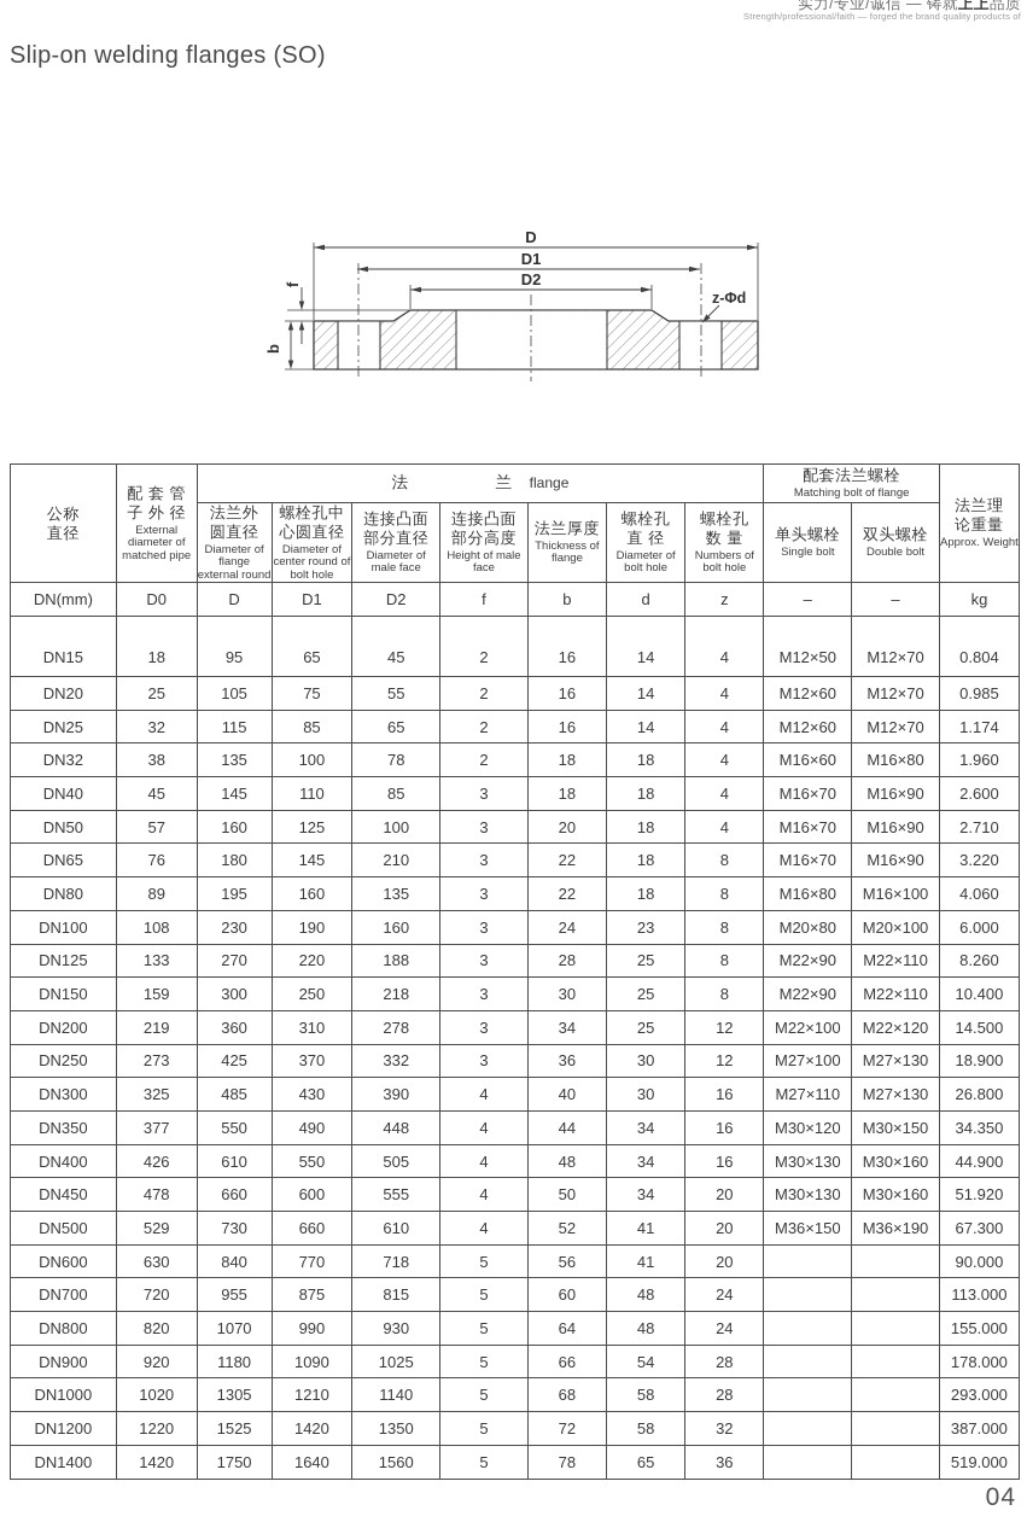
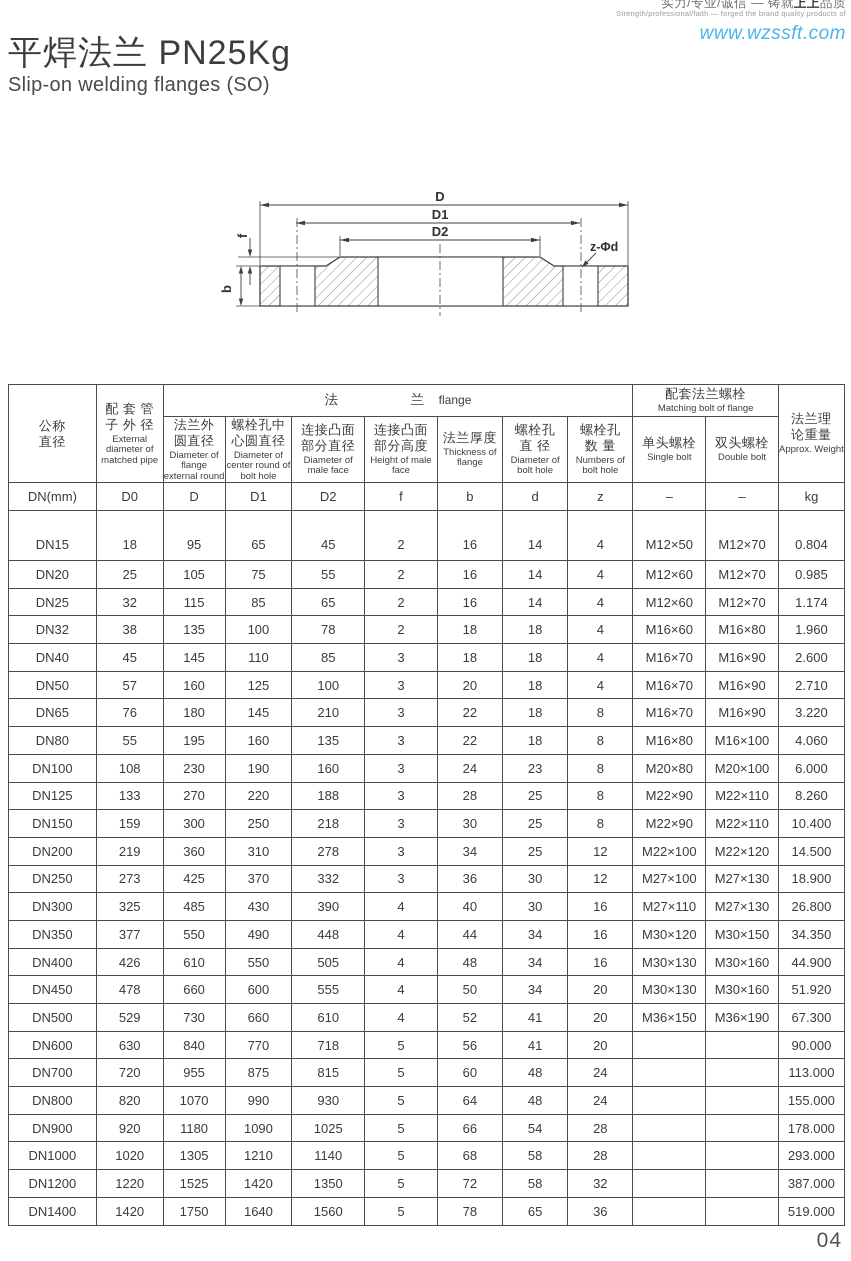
  实力/专业/诚信 — 铸就上上品质
  Strength/professional/faith — forged the brand quality products of
+ www.wzssft.com
+ 平焊法兰 PN25Kg
  Slip-on welding flanges (SO)
  D
  D1
  D2
  z-Φd
  公称 直径	配 套 管 子 外 径 External diameter of matched pipe	法 兰 flange	配套法兰螺栓 Matching bolt of flange	法兰理 论重量 Approx. Weight
  法兰外 圆直径 Diameter of flange external round	螺栓孔中 心圆直径 Diameter of center round of bolt hole	连接凸面 部分直径 Diameter of male face	连接凸面 部分高度 Height of male face	法兰厚度 Thickness of flange	螺栓孔 直 径 Diameter of bolt hole	螺栓孔 数 量 Numbers of bolt hole	单头螺栓 Single bolt	双头螺栓 Double bolt
  DN(mm)	D0	D	D1	D2	f	b	d	z	–	–	kg
  DN15	18	95	65	45	2	16	14	4	M12×50	M12×70	0.804
  DN20	25	105	75	55	2	16	14	4	M12×60	M12×70	0.985
  DN25	32	115	85	65	2	16	14	4	M12×60	M12×70	1.174
  DN32	38	135	100	78	2	18	18	4	M16×60	M16×80	1.960
  DN40	45	145	110	85	3	18	18	4	M16×70	M16×90	2.600
  DN50	57	160	125	100	3	20	18	4	M16×70	M16×90	2.710
  DN65	76	180	145	210	3	22	18	8	M16×70	M16×90	3.220
- DN80	89	195	160	135	3	22	18	8	M16×80	M16×100	4.060
+ DN80	55	195	160	135	3	22	18	8	M16×80	M16×100	4.060
  DN100	108	230	190	160	3	24	23	8	M20×80	M20×100	6.000
  DN125	133	270	220	188	3	28	25	8	M22×90	M22×110	8.260
  DN150	159	300	250	218	3	30	25	8	M22×90	M22×110	10.400
  DN200	219	360	310	278	3	34	25	12	M22×100	M22×120	14.500
  DN250	273	425	370	332	3	36	30	12	M27×100	M27×130	18.900
  DN300	325	485	430	390	4	40	30	16	M27×110	M27×130	26.800
  DN350	377	550	490	448	4	44	34	16	M30×120	M30×150	34.350
  DN400	426	610	550	505	4	48	34	16	M30×130	M30×160	44.900
  DN450	478	660	600	555	4	50	34	20	M30×130	M30×160	51.920
  DN500	529	730	660	610	4	52	41	20	M36×150	M36×190	67.300
  DN600	630	840	770	718	5	56	41	20			90.000
  DN700	720	955	875	815	5	60	48	24			113.000
  DN800	820	1070	990	930	5	64	48	24			155.000
  DN900	920	1180	1090	1025	5	66	54	28			178.000
  DN1000	1020	1305	1210	1140	5	68	58	28			293.000
  DN1200	1220	1525	1420	1350	5	72	58	32			387.000
  DN1400	1420	1750	1640	1560	5	78	65	36			519.000
  04
